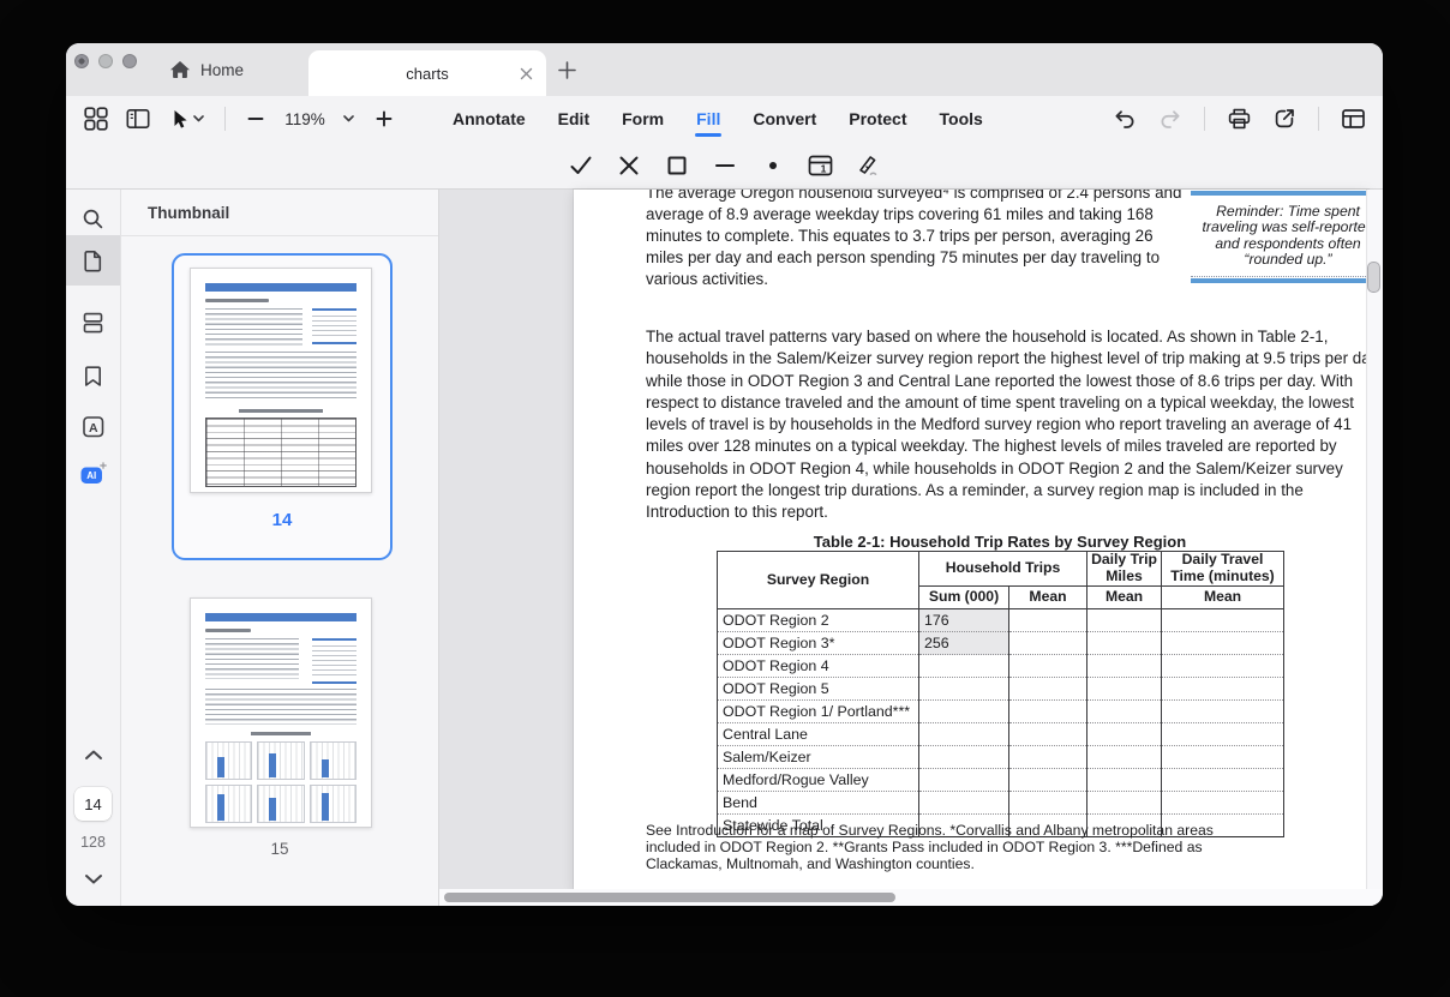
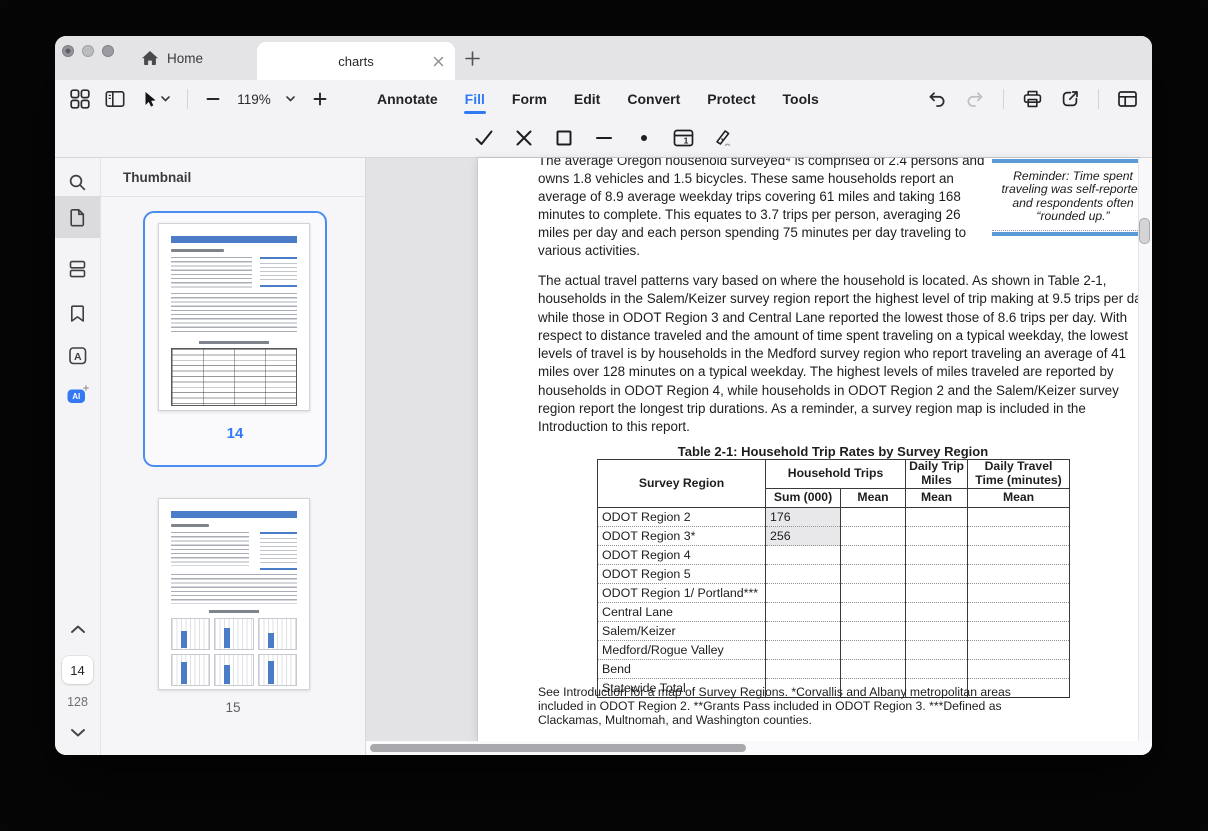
  Home
  charts
  119%
  Annotate
- Edit
+ Fill
  Form
- Fill
+ Edit
  Convert
  Protect
  Tools
  1
  A
  AI
  14
  128
  Thumbnail
  14
  15
  The average Oregon household surveyed⁴ is comprised of 2.4 persons and
+ owns 1.8 vehicles and 1.5 bicycles. These same households report an
  average of 8.9 average weekday trips covering 61 miles and taking 168
  minutes to complete. This equates to 3.7 trips per person, averaging 26
  miles per day and each person spending 75 minutes per day traveling to
  various activities.
  Reminder: Time spent
  traveling was self-reporte
  and respondents often
  “rounded up.”
  The actual travel patterns vary based on where the household is located. As shown in Table 2-1,
  households in the Salem/Keizer survey region report the highest level of trip making at 9.5 trips per d
  while those in ODOT Region 3 and Central Lane reported the lowest those of 8.6 trips per day. With
  respect to distance traveled and the amount of time spent traveling on a typical weekday, the lowest
  levels of travel is by households in the Medford survey region who report traveling an average of 41
  miles over 128 minutes on a typical weekday. The highest levels of miles traveled are reported by
  households in ODOT Region 4, while households in ODOT Region 2 and the Salem/Keizer survey
  region report the longest trip durations. As a reminder, a survey region map is included in the
  Introduction to this report.
  Table 2-1: Household Trip Rates by Survey Region
  Survey Region	Household Trips	Daily Trip Miles	Daily Travel Time (minutes)
  Sum (000)	Mean	Mean	Mean
  ODOT Region 2	176
  ODOT Region 3*	256
  ODOT Region 4
  ODOT Region 5
  ODOT Region 1/ Portland***
  Central Lane
  Salem/Keizer
  Medford/Rogue Valley
  Bend
  Statewide Total
  See Introduction for a map of Survey Regions. *Corvallis and Albany metropolitan areas
  included in ODOT Region 2. **Grants Pass included in ODOT Region 3. ***Defined as
  Clackamas, Multnomah, and Washington counties.
